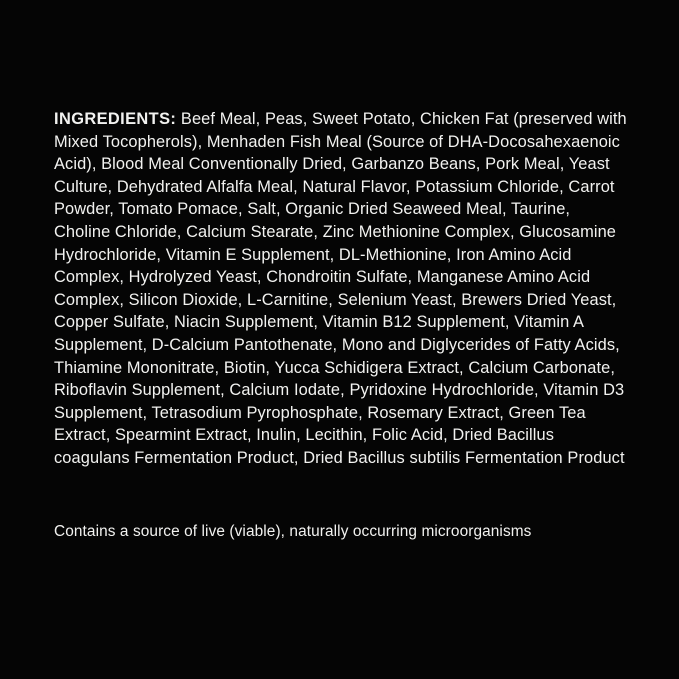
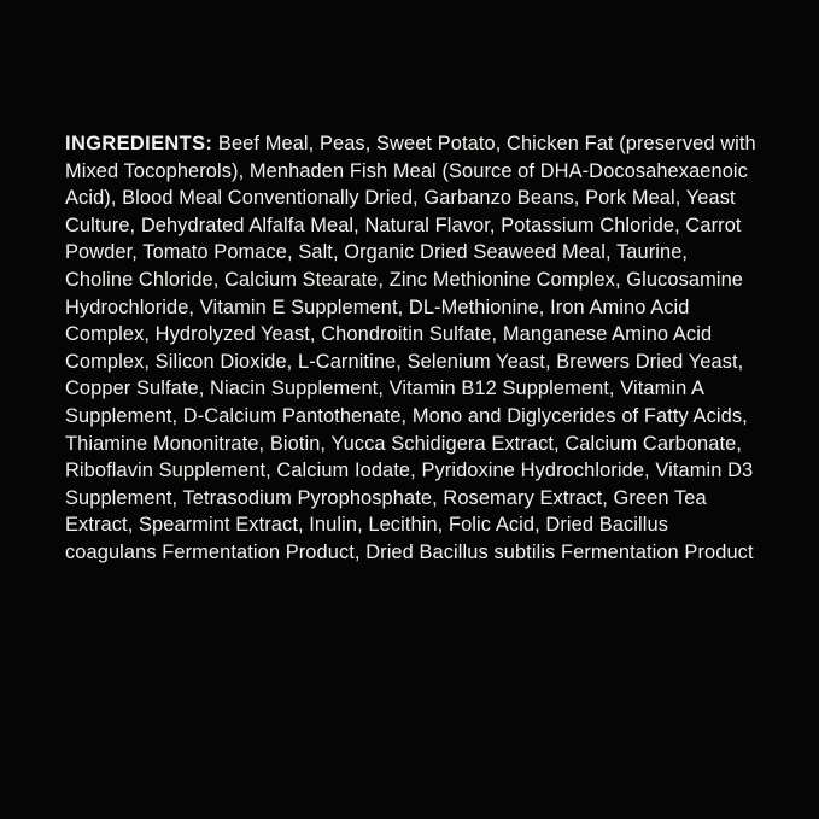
  INGREDIENTS: Beef Meal, Peas, Sweet Potato, Chicken Fat (preserved with Mixed Tocopherols), Menhaden Fish Meal (Source of DHA-Docosahexaenoic Acid), Blood Meal Conventionally Dried, Garbanzo Beans, Pork Meal, Yeast Culture, Dehydrated Alfalfa Meal, Natural Flavor, Potassium Chloride, Carrot Powder, Tomato Pomace, Salt, Organic Dried Seaweed Meal, Taurine, Choline Chloride, Calcium Stearate, Zinc Methionine Complex, Glucosamine Hydrochloride, Vitamin E Supplement, DL-Methionine, Iron Amino Acid Complex, Hydrolyzed Yeast, Chondroitin Sulfate, Manganese Amino Acid Complex, Silicon Dioxide, L-Carnitine, Selenium Yeast, Brewers Dried Yeast, Copper Sulfate, Niacin Supplement, Vitamin B12 Supplement, Vitamin A Supplement, D-Calcium Pantothenate, Mono and Diglycerides of Fatty Acids, Thiamine Mononitrate, Biotin, Yucca Schidigera Extract, Calcium Carbonate, Riboflavin Supplement, Calcium Iodate, Pyridoxine Hydrochloride, Vitamin D3 Supplement, Tetrasodium Pyrophosphate, Rosemary Extract, Green Tea Extract, Spearmint Extract, Inulin, Lecithin, Folic Acid, Dried Bacillus coagulans Fermentation Product, Dried Bacillus subtilis Fermentation Product
- Contains a source of live (viable), naturally occurring microorganisms
